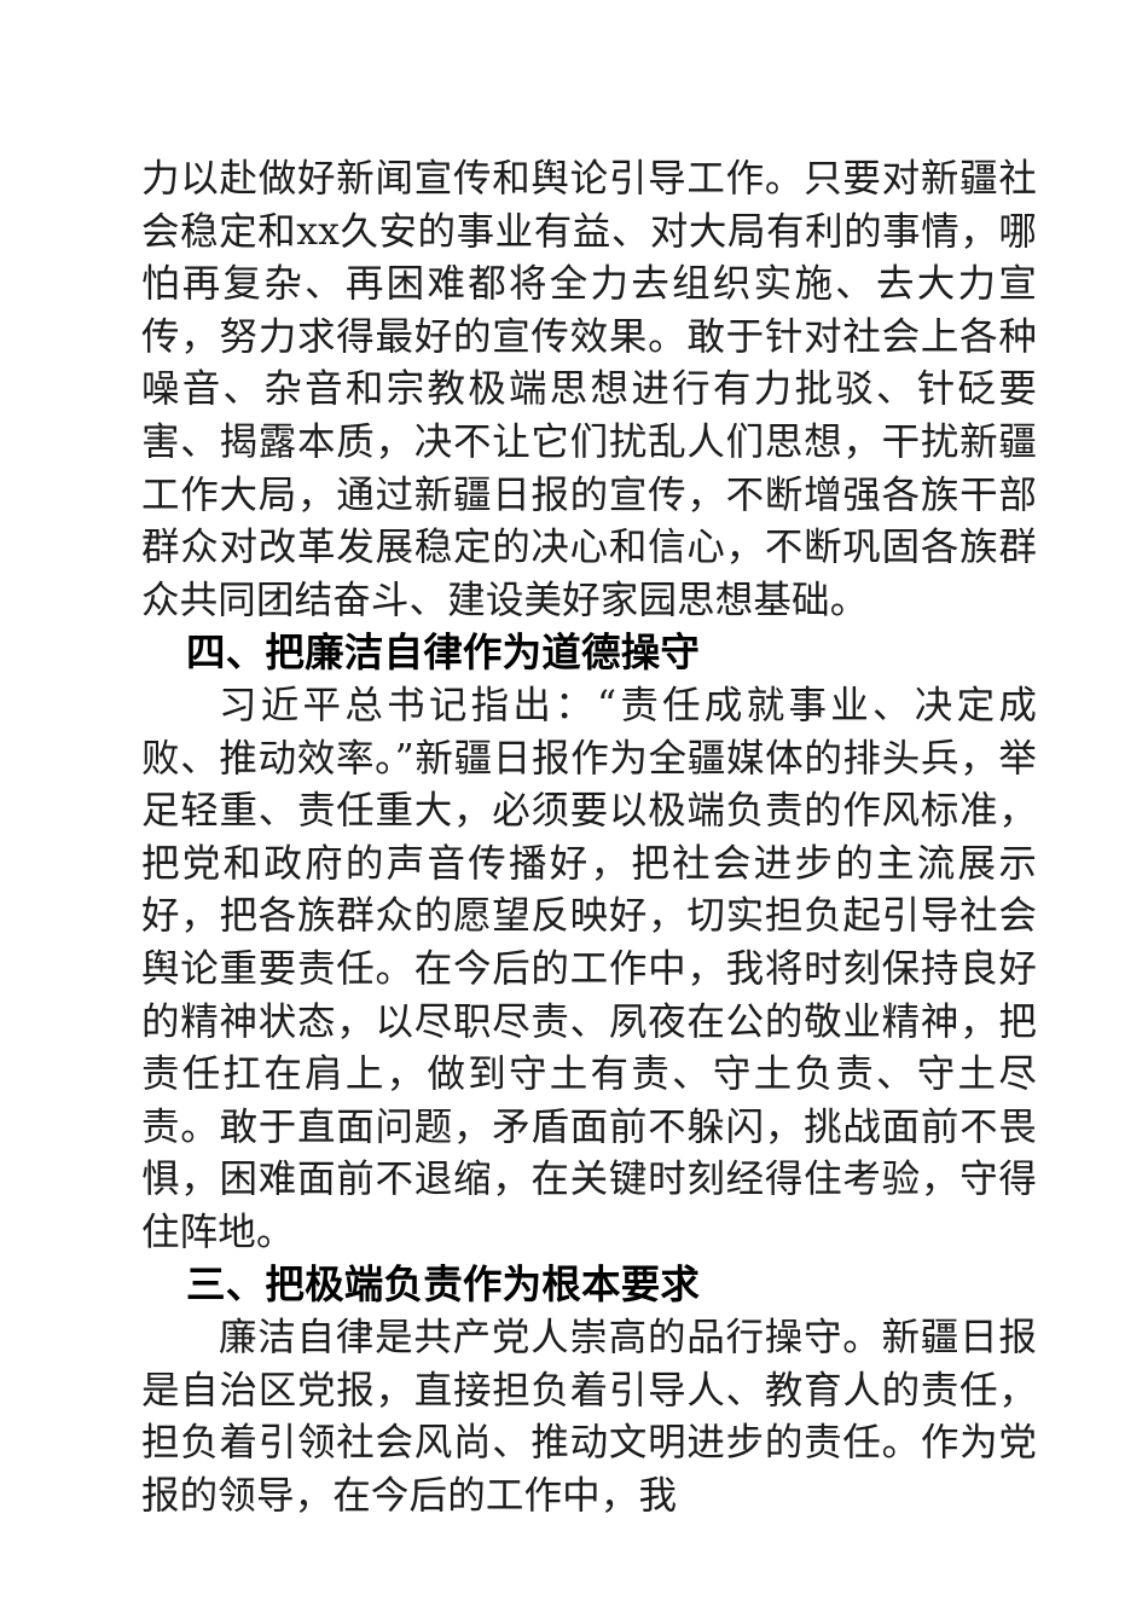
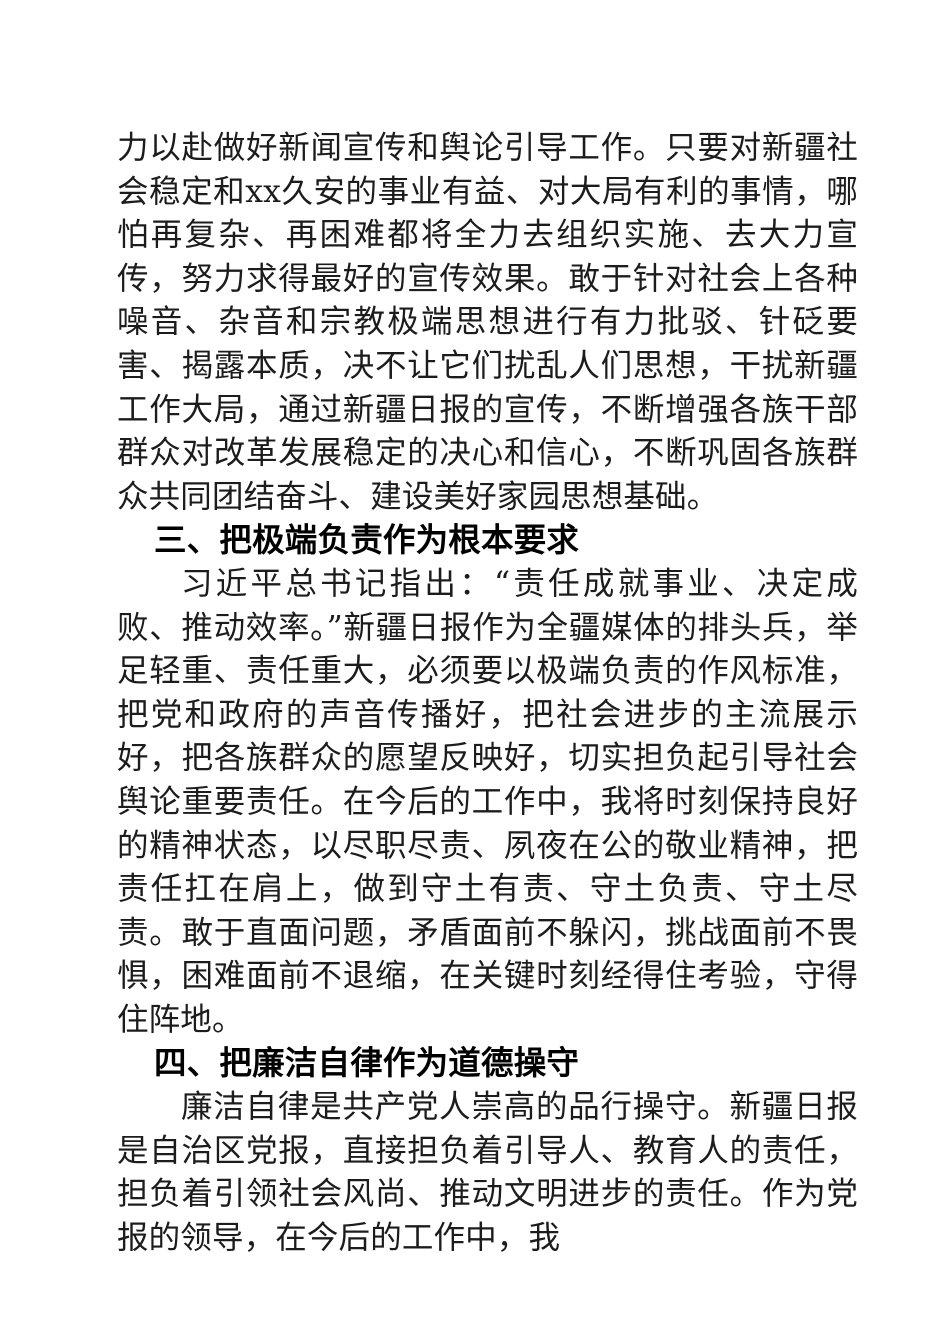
  力以赴做好新闻宣传和舆论引导工作。只要对新疆社会稳定和xx久安的事业有益、对大局有利的事情，哪怕再复杂、再困难都将全力去组织实施、去大力宣传，努力求得最好的宣传效果。敢于针对社会上各种噪音、杂音和宗教极端思想进行有力批驳、针砭要害、揭露本质，决不让它们扰乱人们思想，干扰新疆工作大局，通过新疆日报的宣传，不断增强各族干部群众对改革发展稳定的决心和信心，不断巩固各族群众共同团结奋斗、建设美好家园思想基础。
- 四、把廉洁自律作为道德操守
+ 三、把极端负责作为根本要求
  习近平总书记指出：“责任成就事业、决定成败、推动效率。”新疆日报作为全疆媒体的排头兵，举足轻重、责任重大，必须要以极端负责的作风标准，把党和政府的声音传播好，把社会进步的主流展示好，把各族群众的愿望反映好，切实担负起引导社会舆论重要责任。在今后的工作中，我将时刻保持良好的精神状态，以尽职尽责、夙夜在公的敬业精神，把责任扛在肩上，做到守土有责、守土负责、守土尽责。敢于直面问题，矛盾面前不躲闪，挑战面前不畏惧，困难面前不退缩，在关键时刻经得住考验，守得住阵地。
- 三、把极端负责作为根本要求
+ 四、把廉洁自律作为道德操守
  廉洁自律是共产党人崇高的品行操守。新疆日报是自治区党报，直接担负着引导人、教育人的责任，担负着引领社会风尚、推动文明进步的责任。作为党报的领导，在今后的工作中，我
